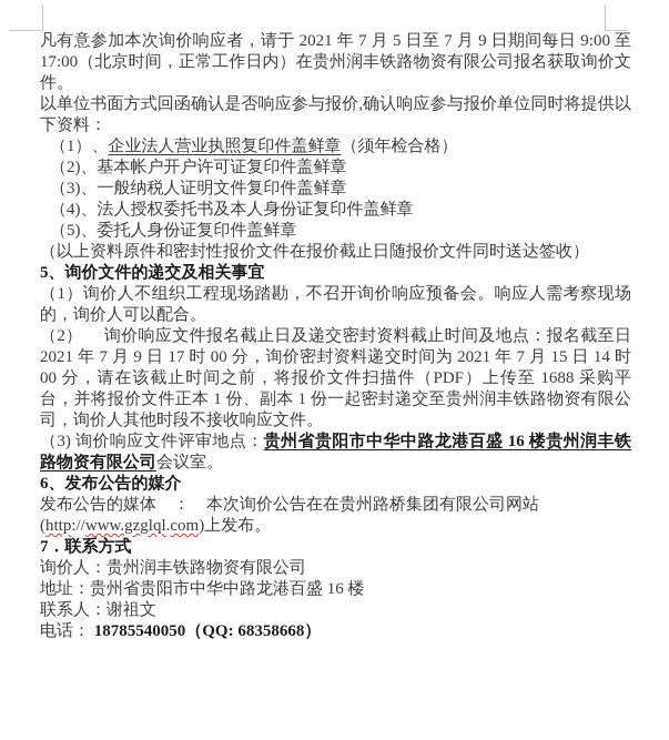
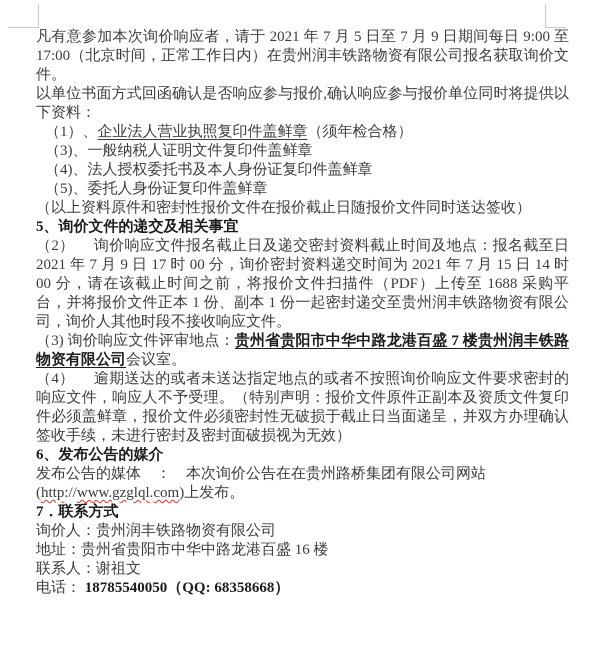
  凡有意参加本次询价响应者，请于 2021 年 7 月 5 日至 7 月 9 日期间每日 9:00 至 17:00（北京时间，正常工作日内）在贵州润丰铁路物资有限公司报名获取询价文件。
  以单位书面方式回函确认是否响应参与报价,确认响应参与报价单位同时将提供以下资料：
  （1）、企业法人营业执照复印件盖鲜章（须年检合格）
- （2)、基本帐户开户许可证复印件盖鲜章
  （3)、一般纳税人证明文件复印件盖鲜章
  （4)、法人授权委托书及本人身份证复印件盖鲜章
  （5)、委托人身份证复印件盖鲜章
  （以上资料原件和密封性报价文件在报价截止日随报价文件同时送达签收）
  5、询价文件的递交及相关事宜
- （1）询价人不组织工程现场踏勘，不召开询价响应预备会。响应人需考察现场的，询价人可以配合。
  （2） 询价响应文件报名截止日及递交密封资料截止时间及地点：报名截至日 2021 年 7 月 9 日 17 时 00 分，询价密封资料递交时间为 2021 年 7 月 15 日 14 时 00 分，请在该截止时间之前，将报价文件扫描件（PDF）上传至 1688 采购平台，并将报价文件正本 1 份、副本 1 份一起密封递交至贵州润丰铁路物资有限公司，询价人其他时段不接收响应文件。
- （3) 询价响应文件评审地点：贵州省贵阳市中华中路龙港百盛 16 楼贵州润丰铁路物资有限公司会议室。
+ （3) 询价响应文件评审地点：贵州省贵阳市中华中路龙港百盛 7 楼贵州润丰铁路物资有限公司会议室。
+ （4） 逾期送达的或者未送达指定地点的或者不按照询价响应文件要求密封的响应文件，响应人不予受理。（特别声明：报价文件原件正副本及资质文件复印件必须盖鲜章，报价文件必须密封性无破损于截止日当面递呈，并双方办理确认签收手续，未进行密封及密封面破损视为无效）
  6、发布公告的媒介
  发布公告的媒体 ： 本次询价公告在在贵州路桥集团有限公司网站
  (http://www.gzglql.com)上发布。
  7．联系方式
  询价人：贵州润丰铁路物资有限公司
  地址：贵州省贵阳市中华中路龙港百盛 16 楼
  联系人：谢祖文
  电话： 18785540050（QQ: 68358668）
